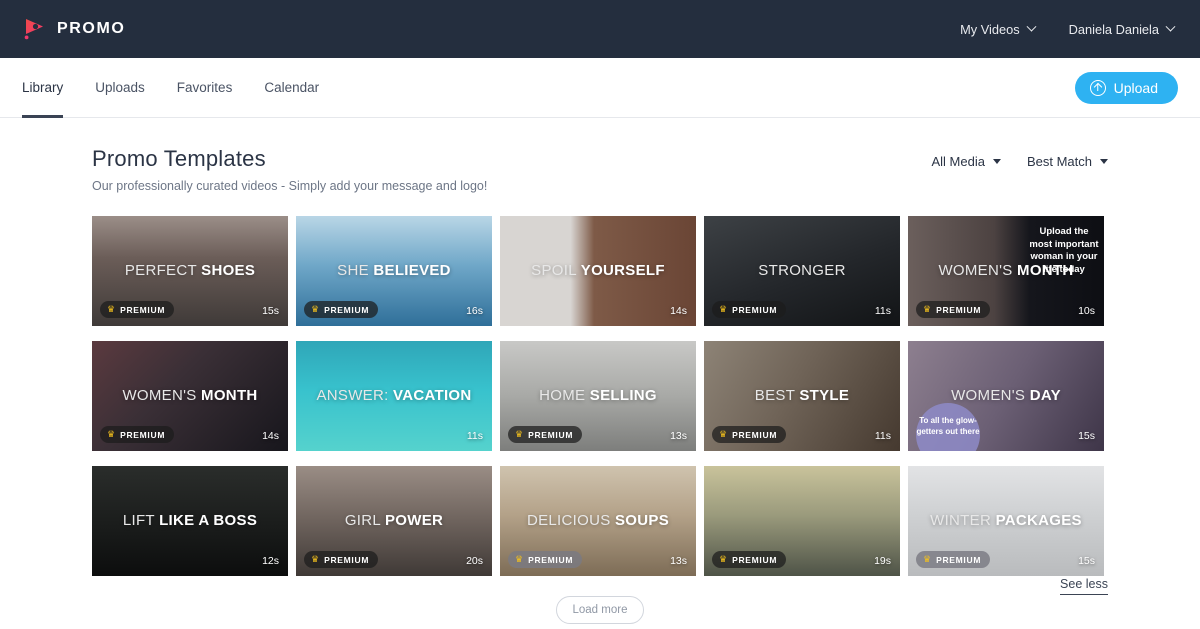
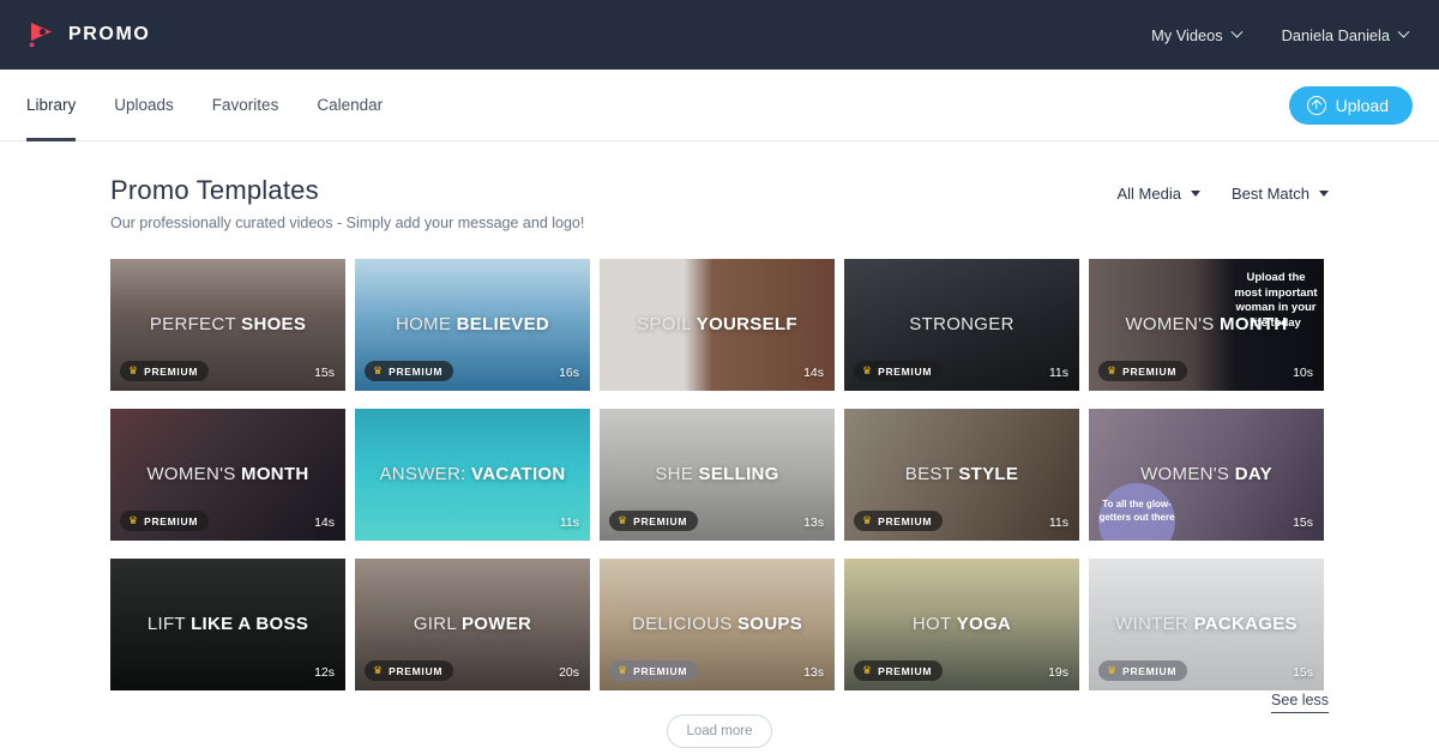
  PROMO
  My Videos
  Daniela Daniela
  Library
  Uploads
  Favorites
  Calendar
  Upload
  Promo Templates
  Our professionally curated videos - Simply add your message and logo!
  All Media
  Best Match
  PERFECT SHOES
  ♛
  PREMIUM
  15s
- SHE BELIEVED
+ HOME BELIEVED
  ♛
  PREMIUM
  16s
  SPOIL YOURSELF
  14s
  STRONGER
  ♛
  PREMIUM
  11s
  WOMEN'S MONTH
  Upload the most important woman in your life today
  ♛
  PREMIUM
  10s
  WOMEN'S MONTH
  ♛
  PREMIUM
  14s
  ANSWER: VACATION
  11s
- HOME SELLING
+ SHE SELLING
  ♛
  PREMIUM
  13s
  BEST STYLE
  ♛
  PREMIUM
  11s
  WOMEN'S DAY
  To all the glow-getters out there
  15s
  LIFT LIKE A BOSS
  12s
  GIRL POWER
  ♛
  PREMIUM
  20s
  DELICIOUS SOUPS
  ♛
  PREMIUM
  13s
+ HOT YOGA
  ♛
  PREMIUM
  19s
  WINTER PACKAGES
  ♛
  PREMIUM
  15s
  Load more
  See less
